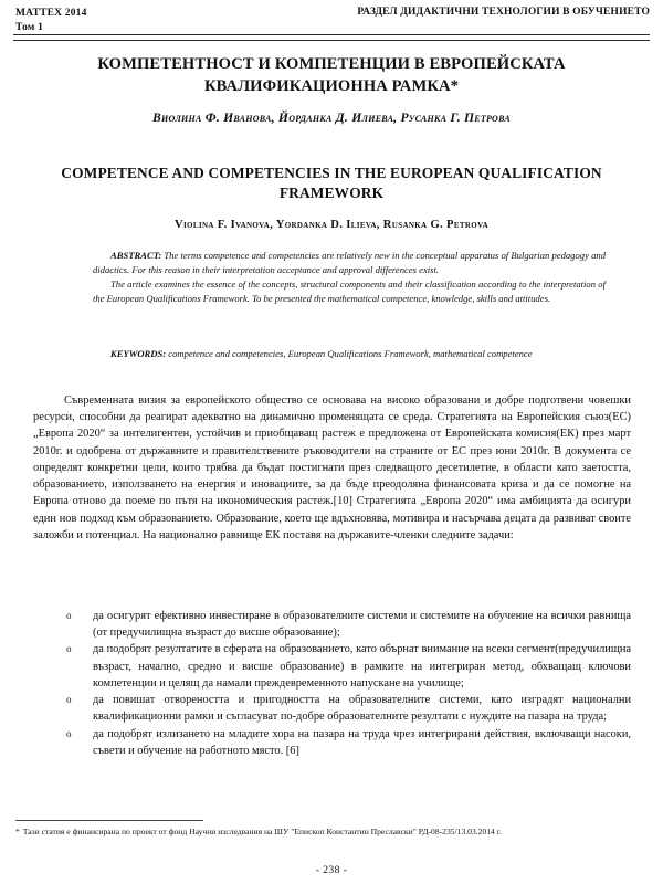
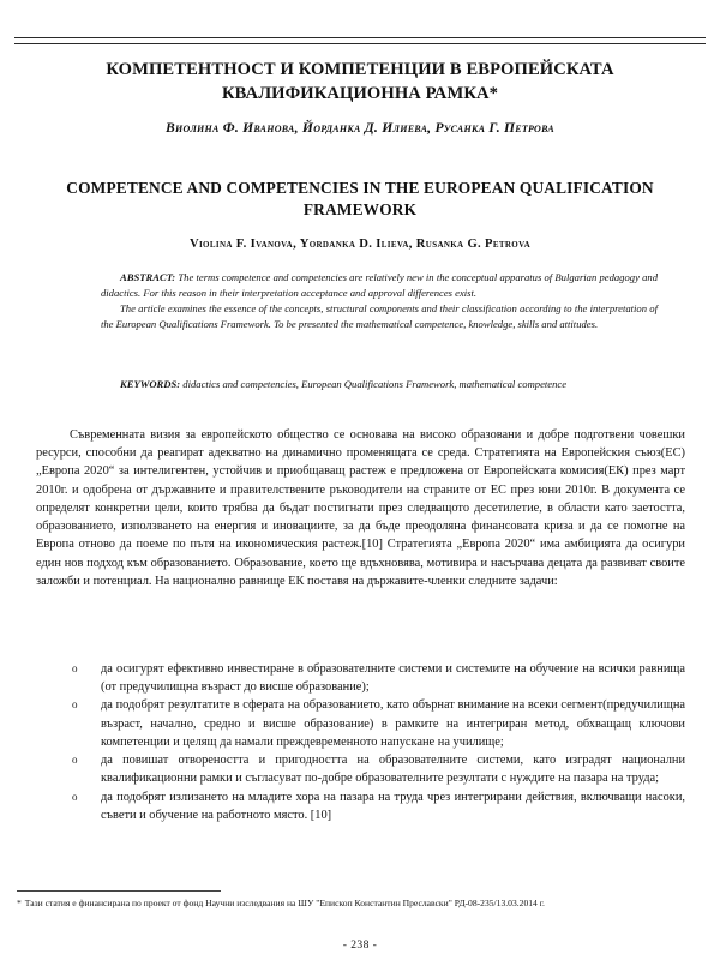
- MATTEX 2014
- Том 1
- РАЗДЕЛ ДИДАКТИЧНИ ТЕХНОЛОГИИ В ОБУЧЕНИЕТО
  КОМПЕТЕНТНОСТ И КОМПЕТЕНЦИИ В ЕВРОПЕЙСКАТА КВАЛИФИКАЦИОННА РАМКА*
  Виолина Ф. Иванова, Йорданка Д. Илиева, Русанка Г. Петрова
  COMPETENCE AND COMPETENCIES IN THE EUROPEAN QUALIFICATION FRAMEWORK
  Violina F. Ivanova, Yordanka D. Ilieva, Rusanka G. Petrova
  ABSTRACT: The terms competence and competencies are relatively new in the conceptual apparatus of Bulgarian pedagogy and didactics. For this reason in their interpretation acceptance and approval differences exist.
  The article examines the essence of the concepts, structural components and their classification according to the interpretation of the European Qualifications Framework. To be presented the mathematical competence, knowledge, skills and attitudes.
- KEYWORDS: competence and competencies, European Qualifications Framework, mathematical competence
+ KEYWORDS: didactics and competencies, European Qualifications Framework, mathematical competence
  Съвременната визия за европейското общество се основава на високо образовани и добре подготвени човешки ресурси, способни да реагират адекватно на динамично променящата се среда. Стратегията на Европейския съюз(ЕС) „Европа 2020“ за интелигентен, устойчив и приобщаващ растеж е предложена от Европейската комисия(ЕК) през март 2010г. и одобрена от държавните и правителствените ръководители на страните от ЕС през юни 2010г. В документа се определят конкретни цели, които трябва да бъдат постигнати през следващото десетилетие, в области като заетостта, образованието, използването на енергия и иновациите, за да бъде преодоляна финансовата криза и да се помогне на Европа отново да поеме по пътя на икономическия растеж.[10] Стратегията „Европа 2020“ има амбицията да осигури един нов подход към образованието. Образование, което ще вдъхновява, мотивира и насърчава децата да развиват своите заложби и потенциал. На национално равнище ЕК поставя на държавите-членки следните задачи:
  o
  да осигурят ефективно инвестиране в образователните системи и системите на обучение на всички равнища (от предучилищна възраст до висше образование);
  o
  да подобрят резултатите в сферата на образованието, като обърнат внимание на всеки сегмент(предучилищна възраст, начално, средно и висше образование) в рамките на интегриран метод, обхващащ ключови компетенции и целящ да намали преждевременното напускане на училище;
  o
  да повишат отвореността и пригодността на образователните системи, като изградят национални квалификационни рамки и съгласуват по-добре образователните резултати с нуждите на пазара на труда;
  o
- да подобрят излизането на младите хора на пазара на труда чрез интегрирани действия, включващи насоки, съвети и обучение на работното място. [6]
+ да подобрят излизането на младите хора на пазара на труда чрез интегрирани действия, включващи насоки, съвети и обучение на работното място. [10]
  * Тази статия е финансирана по проект от фонд Научни изследвания на ШУ "Епископ Константин Преславски" РД-08-235/13.03.2014 г.
  - 238 -
